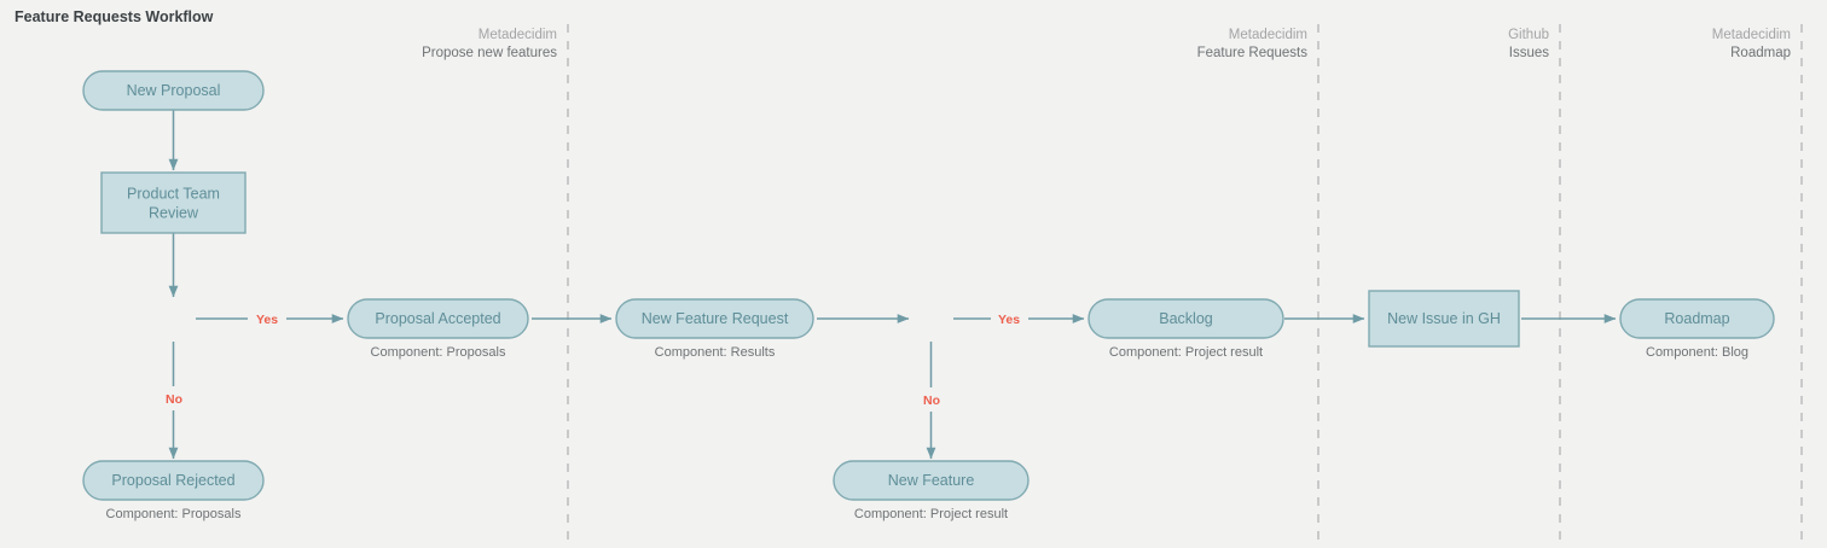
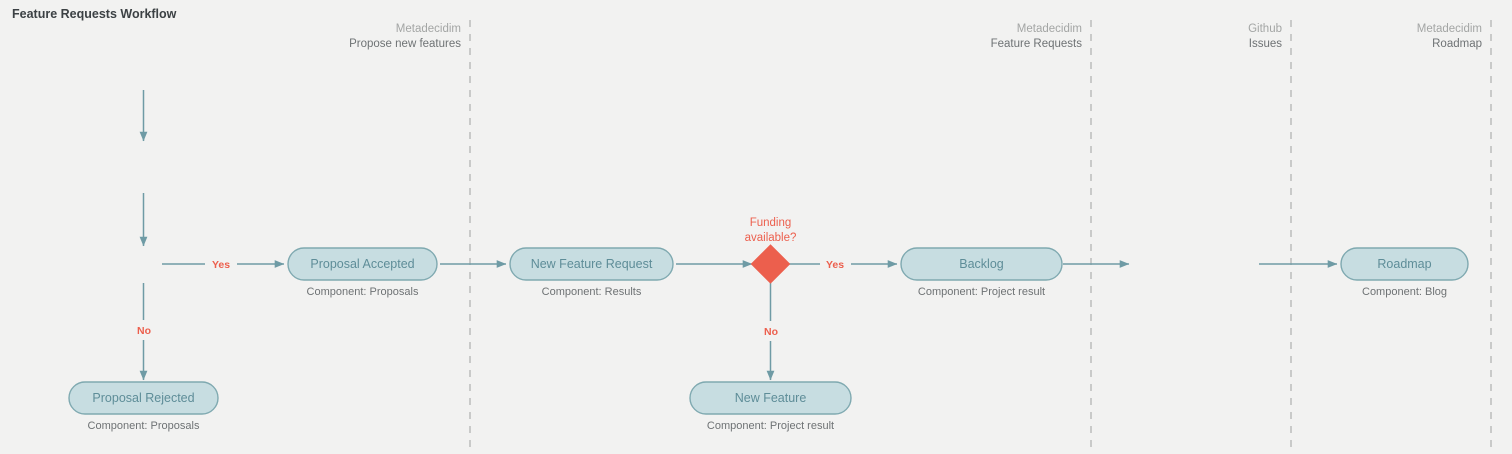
  Feature Requests Workflow
  Metadecidim
  Propose new features
  Metadecidim
  Feature Requests
  Github
  Issues
  Metadecidim
  Roadmap
  Yes
  No
  Yes
  No
- New Proposal
- Product Team
- Review
  Proposal Accepted
  Component: Proposals
  Proposal Rejected
  Component: Proposals
  New Feature Request
  Component: Results
+ Funding
+ available?
  Backlog
  Component: Project result
  New Feature
  Component: Project result
- New Issue in GH
  Roadmap
  Component: Blog
